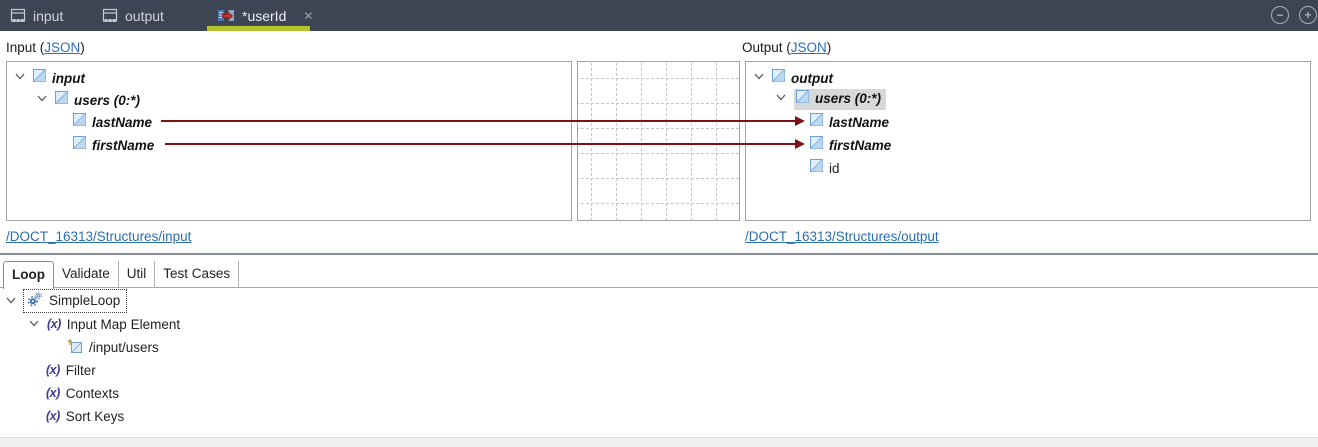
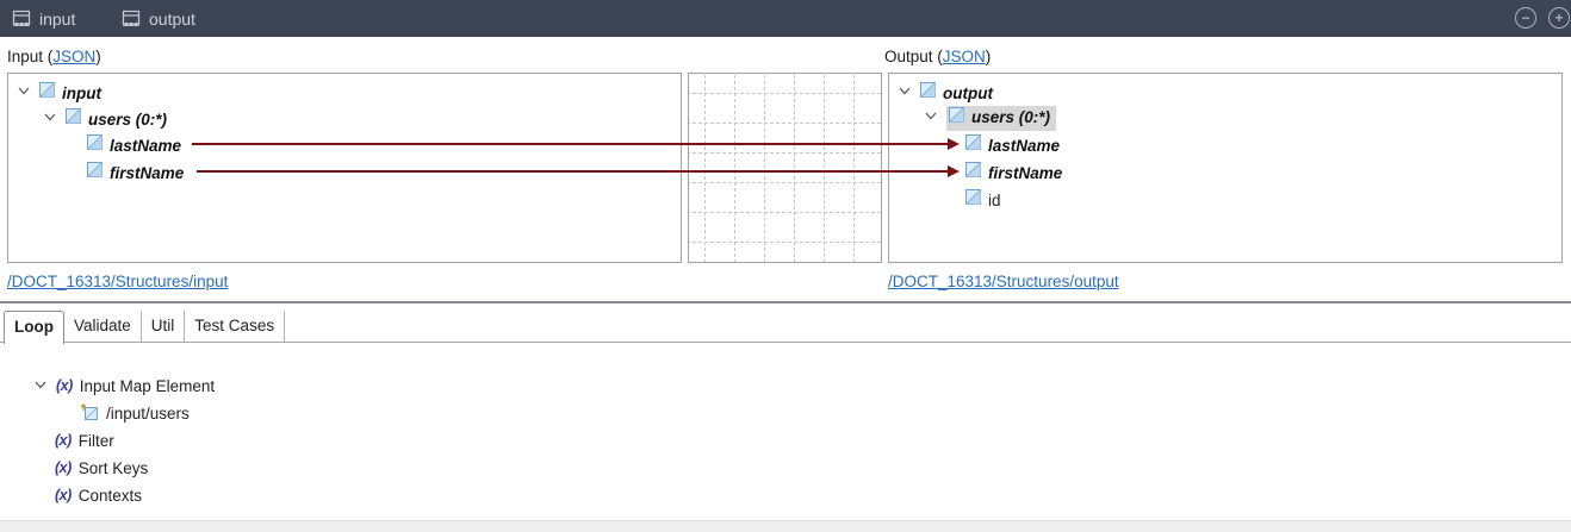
  input
  output
- *userId
- ✕
  −
  +
  Input (JSON)
  Output (JSON)
  input
  users (0:*)
  lastName
  firstName
  output
  users (0:*)
  lastName
  firstName
  id
  /DOCT_16313/Structures/input
  /DOCT_16313/Structures/output
  Loop
  Validate
  Util
  Test Cases
- SimpleLoop
  (x)
  Input Map Element
  /input/users
  (x)
  Filter
  (x)
- Contexts
+ Sort Keys
  (x)
- Sort Keys
+ Contexts
